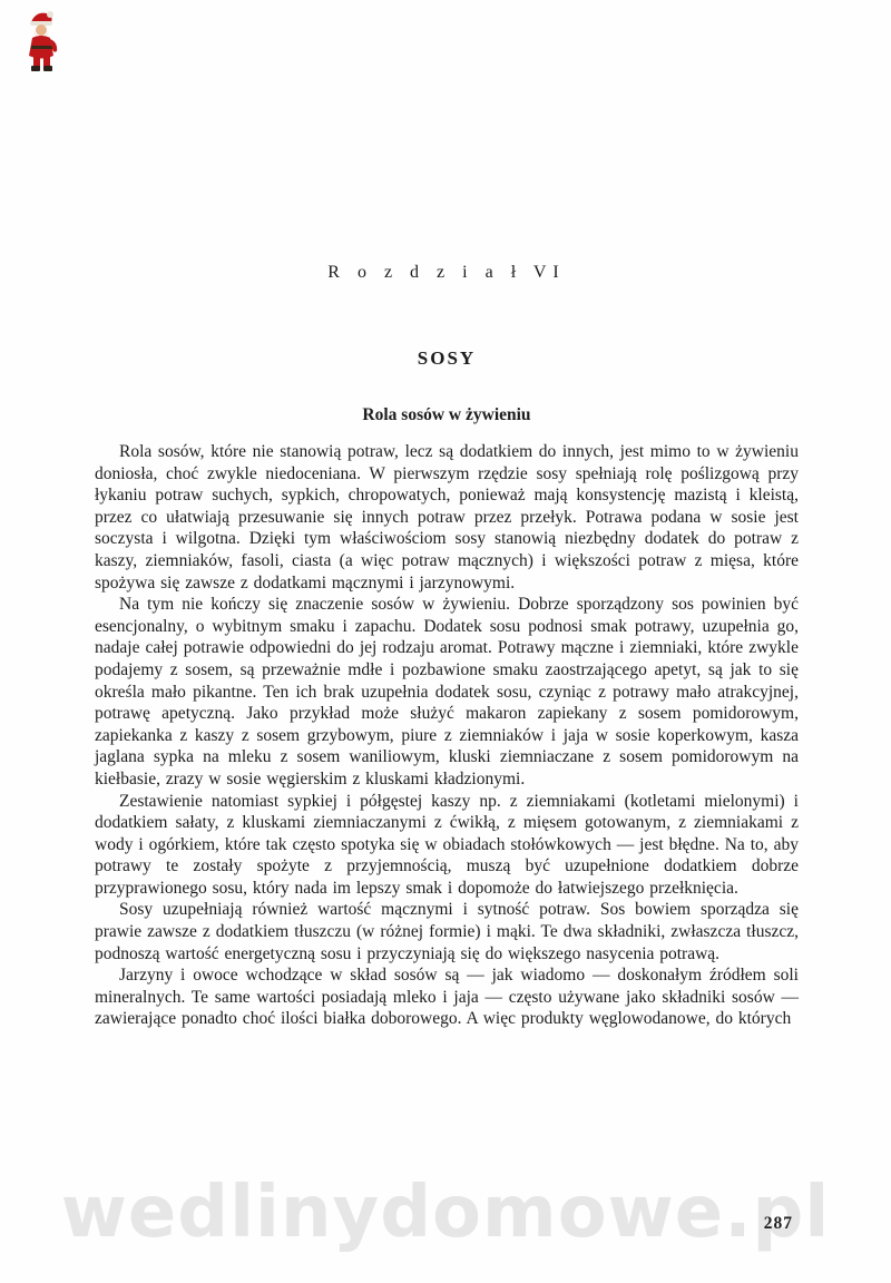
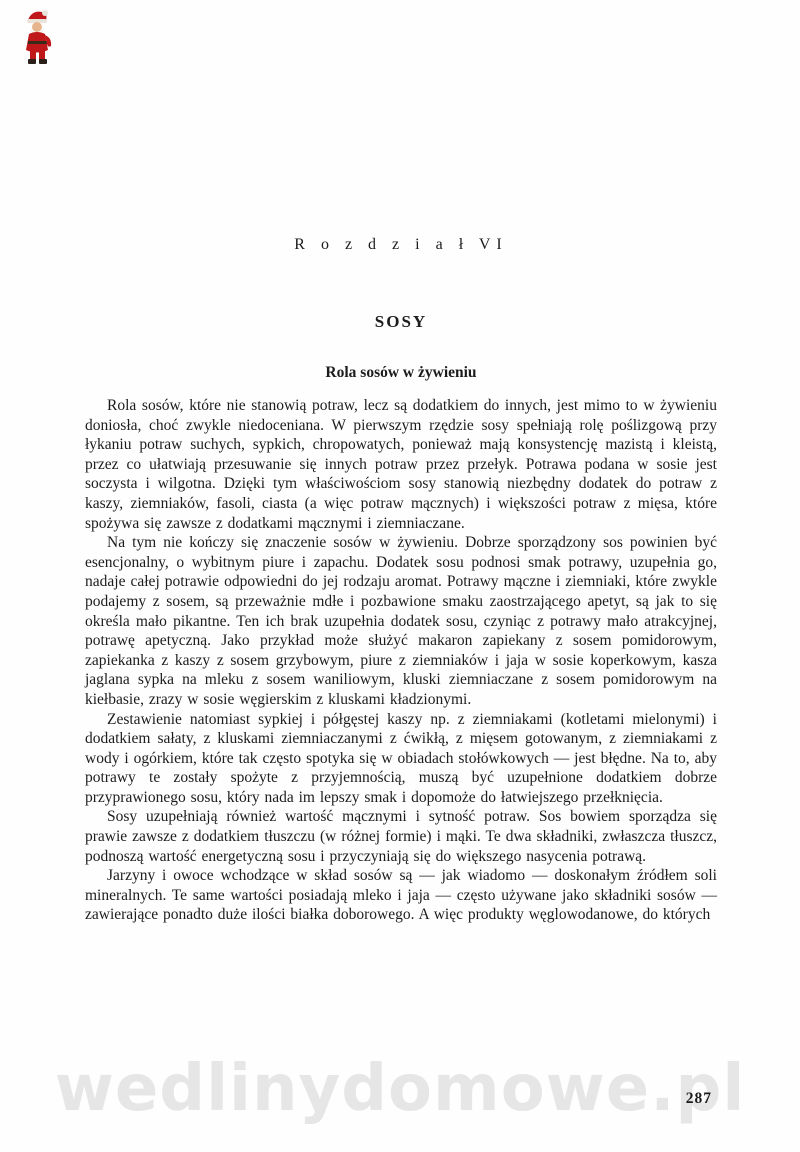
  R o z d z i a ł VI
  SOSY
  Rola sosów w żywieniu
- Rola sosów, które nie stanowią potraw, lecz są dodatkiem do innych, jest mimo to w żywieniu doniosła, choć zwykle niedoceniana. W pierwszym rzędzie sosy spełniają rolę poślizgową przy łykaniu potraw suchych, sypkich, chropowatych, ponieważ mają konsystencję mazistą i kleistą, przez co ułatwiają przesuwanie się innych potraw przez przełyk. Potrawa podana w sosie jest soczysta i wilgotna. Dzięki tym właściwościom sosy stanowią niezbędny dodatek do potraw z kaszy, ziemniaków, fasoli, ciasta (a więc potraw mącznych) i większości potraw z mięsa, które spożywa się zawsze z dodatkami mącznymi i jarzynowymi.
+ Rola sosów, które nie stanowią potraw, lecz są dodatkiem do innych, jest mimo to w żywieniu doniosła, choć zwykle niedoceniana. W pierwszym rzędzie sosy spełniają rolę poślizgową przy łykaniu potraw suchych, sypkich, chropowatych, ponieważ mają konsystencję mazistą i kleistą, przez co ułatwiają przesuwanie się innych potraw przez przełyk. Potrawa podana w sosie jest soczysta i wilgotna. Dzięki tym właściwościom sosy stanowią niezbędny dodatek do potraw z kaszy, ziemniaków, fasoli, ciasta (a więc potraw mącznych) i większości potraw z mięsa, które spożywa się zawsze z dodatkami mącznymi i ziemniaczane.
- Na tym nie kończy się znaczenie sosów w żywieniu. Dobrze sporządzony sos powinien być esencjonalny, o wybitnym smaku i zapachu. Dodatek sosu podnosi smak potrawy, uzupełnia go, nadaje całej potrawie odpowiedni do jej rodzaju aromat. Potrawy mączne i ziemniaki, które zwykle podajemy z sosem, są przeważnie mdłe i pozbawione smaku zaostrzającego apetyt, są jak to się określa mało pikantne. Ten ich brak uzupełnia dodatek sosu, czyniąc z potrawy mało atrakcyjnej, potrawę apetyczną. Jako przykład może służyć makaron zapiekany z sosem pomidorowym, zapiekanka z kaszy z sosem grzybowym, piure z ziemniaków i jaja w sosie koperkowym, kasza jaglana sypka na mleku z sosem waniliowym, kluski ziemniaczane z sosem pomidorowym na kiełbasie, zrazy w sosie węgierskim z kluskami kładzionymi.
+ Na tym nie kończy się znaczenie sosów w żywieniu. Dobrze sporządzony sos powinien być esencjonalny, o wybitnym piure i zapachu. Dodatek sosu podnosi smak potrawy, uzupełnia go, nadaje całej potrawie odpowiedni do jej rodzaju aromat. Potrawy mączne i ziemniaki, które zwykle podajemy z sosem, są przeważnie mdłe i pozbawione smaku zaostrzającego apetyt, są jak to się określa mało pikantne. Ten ich brak uzupełnia dodatek sosu, czyniąc z potrawy mało atrakcyjnej, potrawę apetyczną. Jako przykład może służyć makaron zapiekany z sosem pomidorowym, zapiekanka z kaszy z sosem grzybowym, piure z ziemniaków i jaja w sosie koperkowym, kasza jaglana sypka na mleku z sosem waniliowym, kluski ziemniaczane z sosem pomidorowym na kiełbasie, zrazy w sosie węgierskim z kluskami kładzionymi.
  Zestawienie natomiast sypkiej i półgęstej kaszy np. z ziemniakami (kotletami mielonymi) i dodatkiem sałaty, z kluskami ziemniaczanymi z ćwikłą, z mięsem gotowanym, z ziemniakami z wody i ogórkiem, które tak często spotyka się w obiadach stołówkowych — jest błędne. Na to, aby potrawy te zostały spożyte z przyjemnością, muszą być uzupełnione dodatkiem dobrze przyprawionego sosu, który nada im lepszy smak i dopomoże do łatwiejszego przełknięcia.
  Sosy uzupełniają również wartość mącznymi i sytność potraw. Sos bowiem sporządza się prawie zawsze z dodatkiem tłuszczu (w różnej formie) i mąki. Te dwa składniki, zwłaszcza tłuszcz, podnoszą wartość energetyczną sosu i przyczyniają się do większego nasycenia potrawą.
- Jarzyny i owoce wchodzące w skład sosów są — jak wiadomo — doskonałym źródłem soli mineralnych. Te same wartości posiadają mleko i jaja — często używane jako składniki sosów — zawierające ponadto choć ilości białka doborowego. A więc produkty węglowodanowe, do których
+ Jarzyny i owoce wchodzące w skład sosów są — jak wiadomo — doskonałym źródłem soli mineralnych. Te same wartości posiadają mleko i jaja — często używane jako składniki sosów — zawierające ponadto duże ilości białka doborowego. A więc produkty węglowodanowe, do których
  wedlinydomowe.pl
  287
